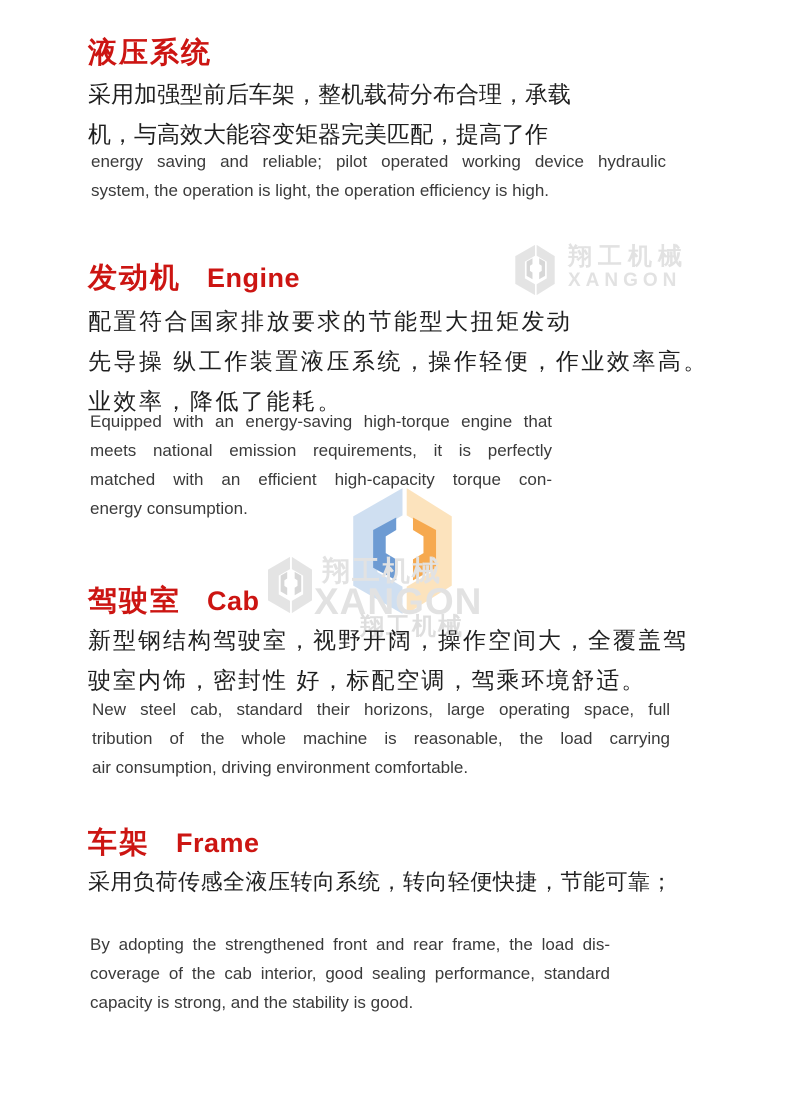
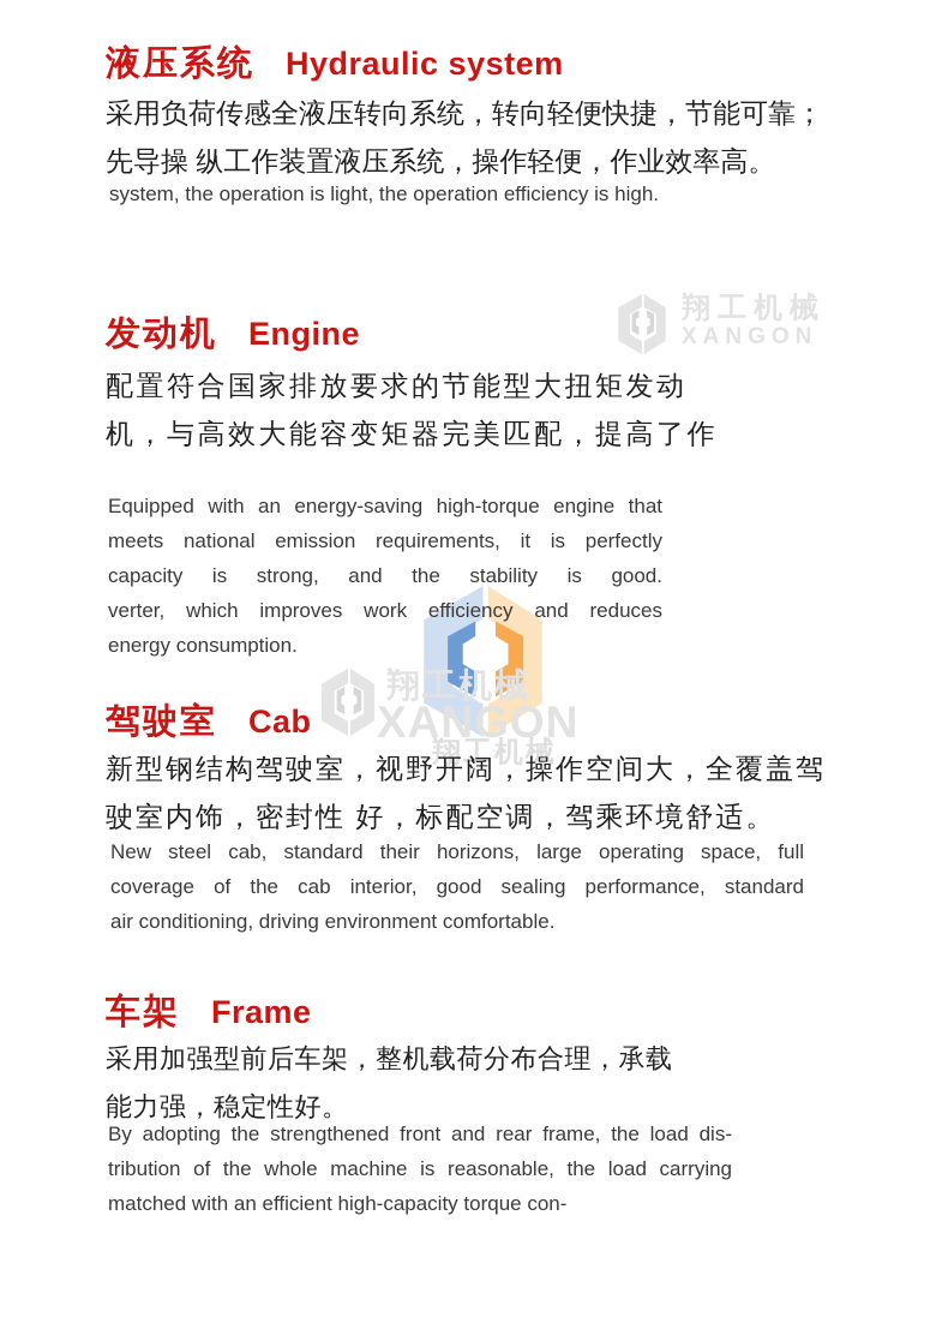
  翔工机械
  XANGON
  翔工机械
  XANGON
  翔工机械
  液压系统
+ Hydraulic system
- 采用加强型前后车架，整机载荷分布合理，承载
+ 采用负荷传感全液压转向系统，转向轻便快捷，节能可靠；
- 机，与高效大能容变矩器完美匹配，提高了作
+ 先导操 纵工作装置液压系统，操作轻便，作业效率高。
- energy saving and reliable; pilot operated working device hydraulic
  system, the operation is light, the operation efficiency is high.
  发动机
  Engine
  配置符合国家排放要求的节能型大扭矩发动
- 先导操 纵工作装置液压系统，操作轻便，作业效率高。
+ 机，与高效大能容变矩器完美匹配，提高了作
- 业效率，降低了能耗。
  Equipped with an energy-saving high-torque engine that
  meets national emission requirements, it is perfectly
- matched with an efficient high-capacity torque con-
+ capacity is strong, and the stability is good.
+ verter, which improves work efficiency and reduces
  energy consumption.
  驾驶室
  Cab
  新型钢结构驾驶室，视野开阔，操作空间大，全覆盖驾
  驶室内饰，密封性 好，标配空调，驾乘环境舒适。
  New steel cab, standard their horizons, large operating space, full
- tribution of the whole machine is reasonable, the load carrying
+ coverage of the cab interior, good sealing performance, standard
- air consumption, driving environment comfortable.
+ air conditioning, driving environment comfortable.
  车架
  Frame
- 采用负荷传感全液压转向系统，转向轻便快捷，节能可靠；
+ 采用加强型前后车架，整机载荷分布合理，承载
+ 能力强，稳定性好。
  By adopting the strengthened front and rear frame, the load dis-
- coverage of the cab interior, good sealing performance, standard
+ tribution of the whole machine is reasonable, the load carrying
- capacity is strong, and the stability is good.
+ matched with an efficient high-capacity torque con-
